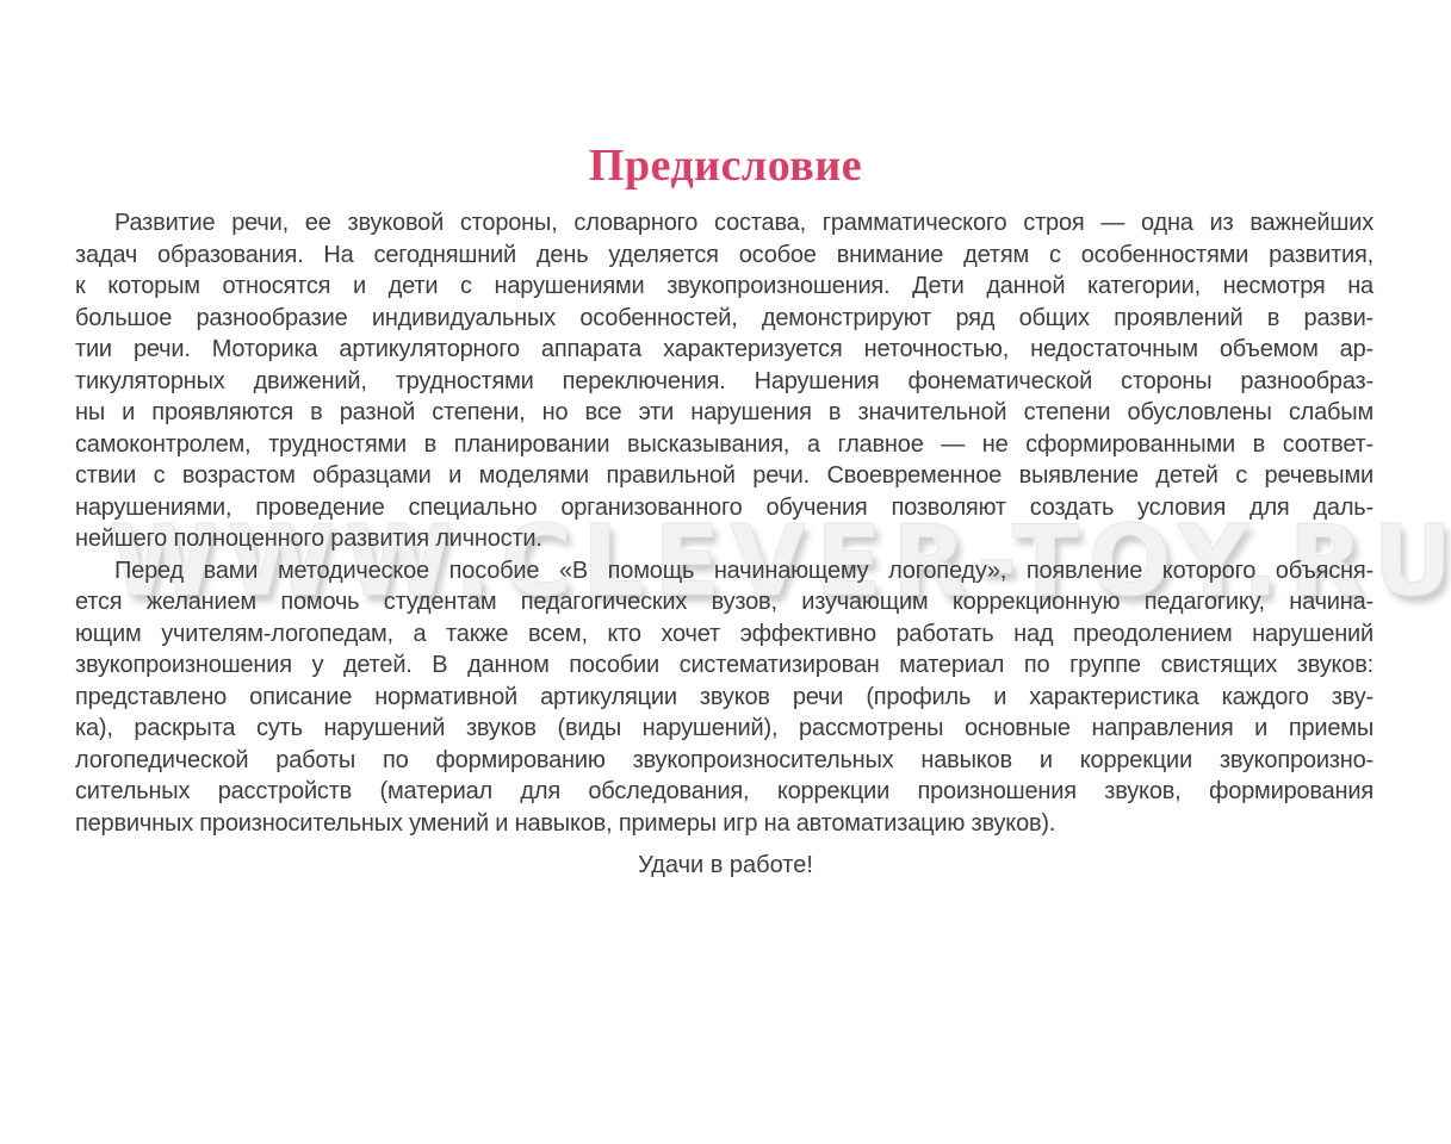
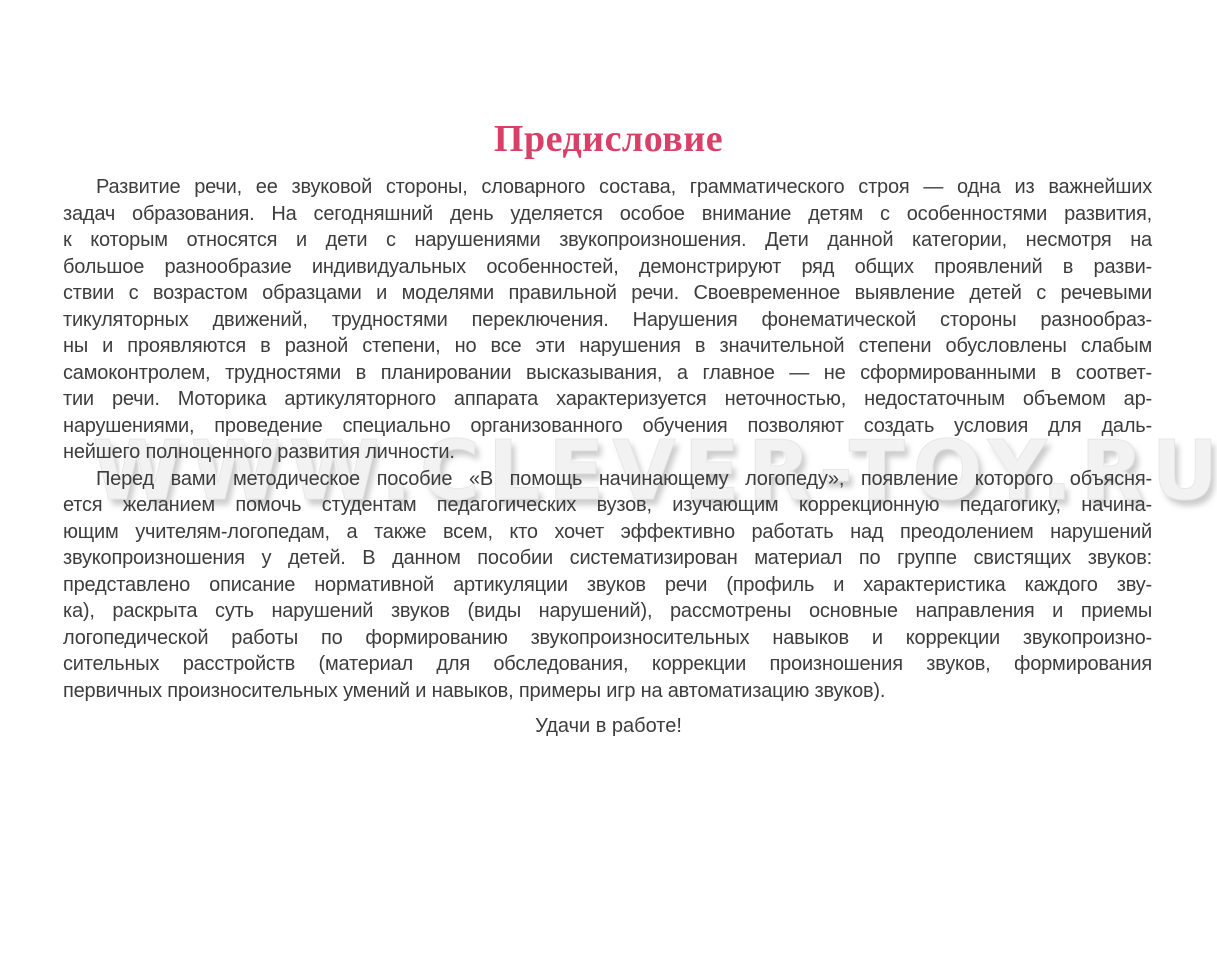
  WWW.CLEVER-TOY.RU
  Предисловие
  Развитие речи, ее звуковой стороны, словарного состава, грамматического строя — одна из важнейших
  задач образования. На сегодняшний день уделяется особое внимание детям с особенностями развития,
  к которым относятся и дети с нарушениями звукопроизношения. Дети данной категории, несмотря на
  большое разнообразие индивидуальных особенностей, демонстрируют ряд общих проявлений в разви-
- тии речи. Моторика артикуляторного аппарата характеризуется неточностью, недостаточным объемом ар-
+ ствии с возрастом образцами и моделями правильной речи. Своевременное выявление детей с речевыми
  тикуляторных движений, трудностями переключения. Нарушения фонематической стороны разнообраз-
  ны и проявляются в разной степени, но все эти нарушения в значительной степени обусловлены слабым
  самоконтролем, трудностями в планировании высказывания, а главное — не сформированными в соответ-
- ствии с возрастом образцами и моделями правильной речи. Своевременное выявление детей с речевыми
+ тии речи. Моторика артикуляторного аппарата характеризуется неточностью, недостаточным объемом ар-
  нарушениями, проведение специально организованного обучения позволяют создать условия для даль-
  нейшего полноценного развития личности.
  Перед вами методическое пособие «В помощь начинающему логопеду», появление которого объясня-
  ется желанием помочь студентам педагогических вузов, изучающим коррекционную педагогику, начина-
  ющим учителям-логопедам, а также всем, кто хочет эффективно работать над преодолением нарушений
  звукопроизношения у детей. В данном пособии систематизирован материал по группе свистящих звуков:
  представлено описание нормативной артикуляции звуков речи (профиль и характеристика каждого зву-
  ка), раскрыта суть нарушений звуков (виды нарушений), рассмотрены основные направления и приемы
  логопедической работы по формированию звукопроизносительных навыков и коррекции звукопроизно-
  сительных расстройств (материал для обследования, коррекции произношения звуков, формирования
  первичных произносительных умений и навыков, примеры игр на автоматизацию звуков).
  Удачи в работе!
